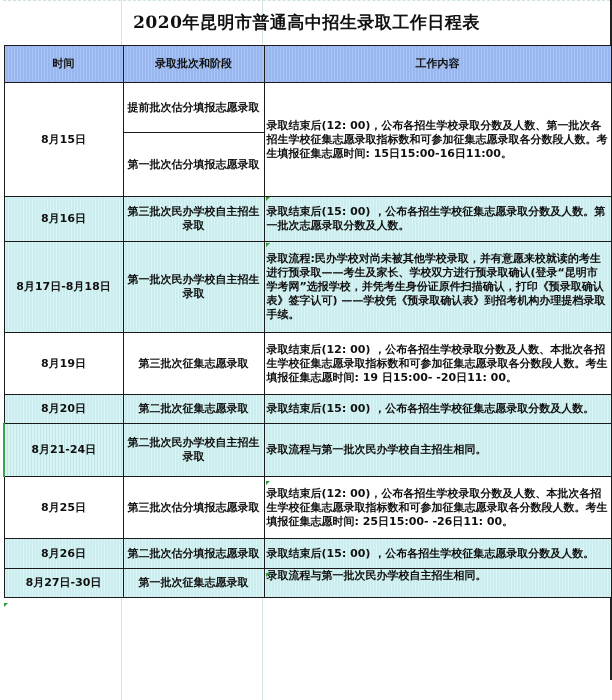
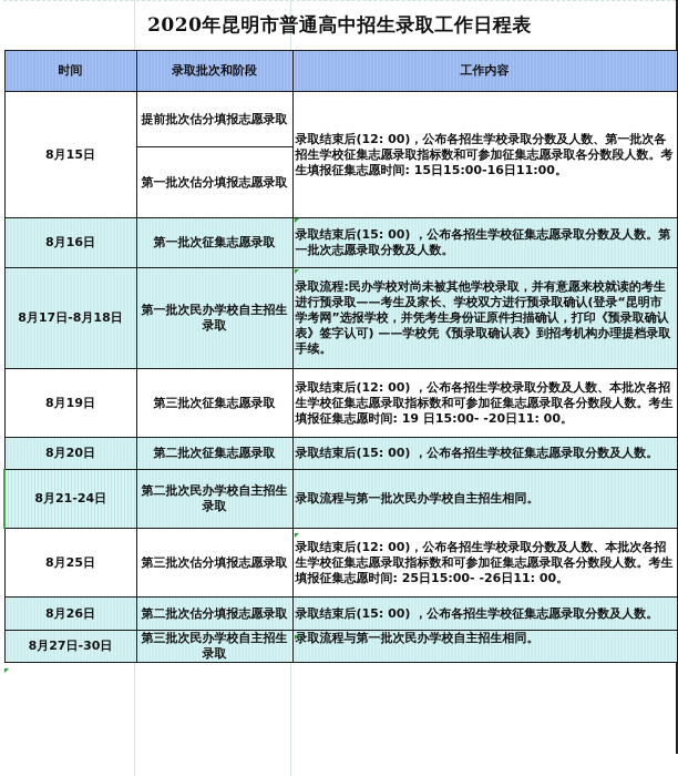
  2020年昆明市普通高中招生录取工作日程表
  时间	录取批次和阶段	工作内容
  8月15日	提前批次估分填报志愿录取	录取结束后(12: 00)，公布各招生学校录取分数及人数、第一批次各招生学校征集志愿录取指标数和可参加征集志愿录取各分数段人数。考生填报征集志愿时间: 15日15:00-16日11:00。
  第一批次估分填报志愿录取
- 8月16日	第三批次民办学校自主招生录取	录取结束后(15: 00) ，公布各招生学校征集志愿录取分数及人数。第一批次志愿录取分数及人数。
+ 8月16日	第一批次征集志愿录取	录取结束后(15: 00) ，公布各招生学校征集志愿录取分数及人数。第一批次志愿录取分数及人数。
  8月17日-8月18日	第一批次民办学校自主招生录取	录取流程:民办学校对尚未被其他学校录取，并有意愿来校就读的考生进行预录取——考生及家长、学校双方进行预录取确认(登录“昆明市学考网”选报学校，并凭考生身份证原件扫描确认，打印《预录取确认表》签字认可) ——学校凭《预录取确认表》到招考机构办理提档录取手续。
  8月19日	第三批次征集志愿录取	录取结束后(12: 00) ，公布各招生学校录取分数及人数、本批次各招生学校征集志愿录取指标数和可参加征集志愿录取各分数段人数。考生填报征集志愿时间: 19 日15:00- -20日11: 00。
  8月20日	第二批次征集志愿录取	录取结束后(15: 00) ，公布各招生学校征集志愿录取分数及人数。
  8月21-24日	第二批次民办学校自主招生录取	录取流程与第一批次民办学校自主招生相同。
  8月25日	第三批次估分填报志愿录取	录取结束后(12: 00)，公布各招生学校录取分数及人数、本批次各招生学校征集志愿录取指标数和可参加征集志愿录取各分数段人数。考生填报征集志愿时间: 25日15:00- -26日11: 00。
  8月26日	第二批次估分填报志愿录取	录取结束后(15: 00) ，公布各招生学校征集志愿录取分数及人数。
- 8月27日-30日	第一批次征集志愿录取	录取流程与第一批次民办学校自主招生相同。
+ 8月27日-30日	第三批次民办学校自主招生录取	录取流程与第一批次民办学校自主招生相同。
